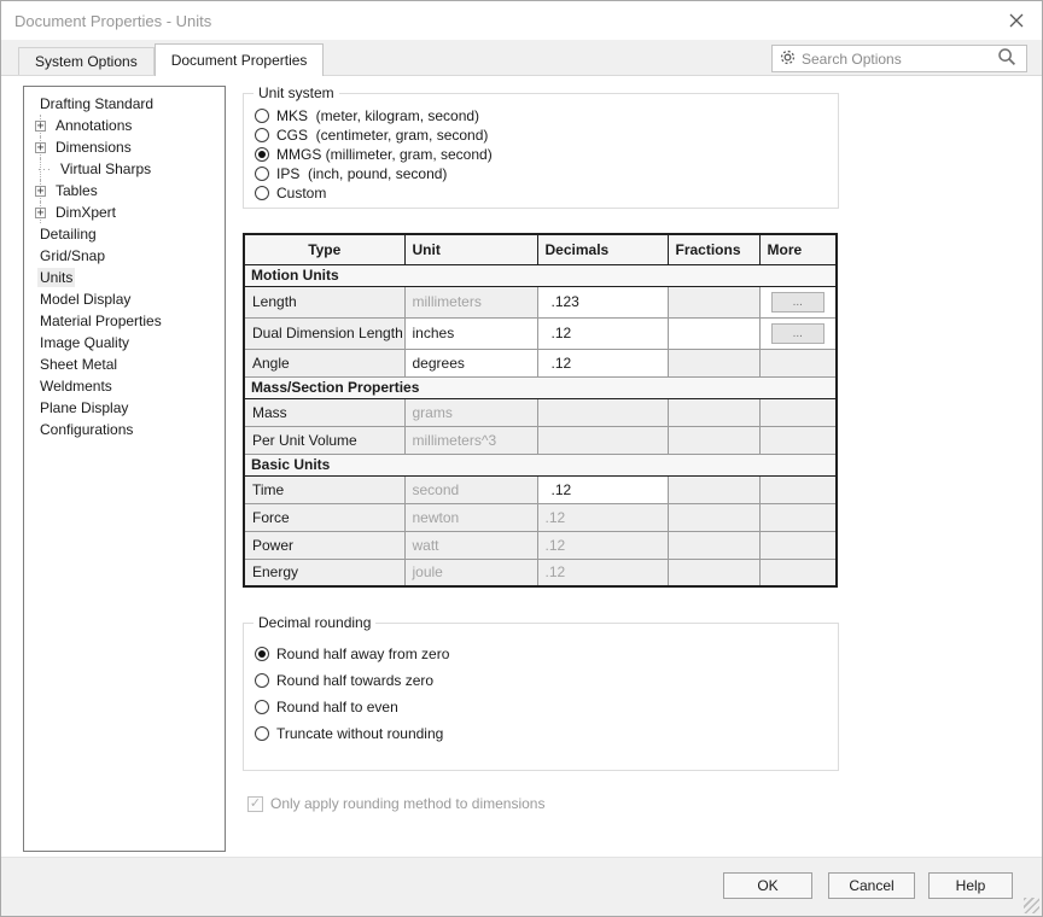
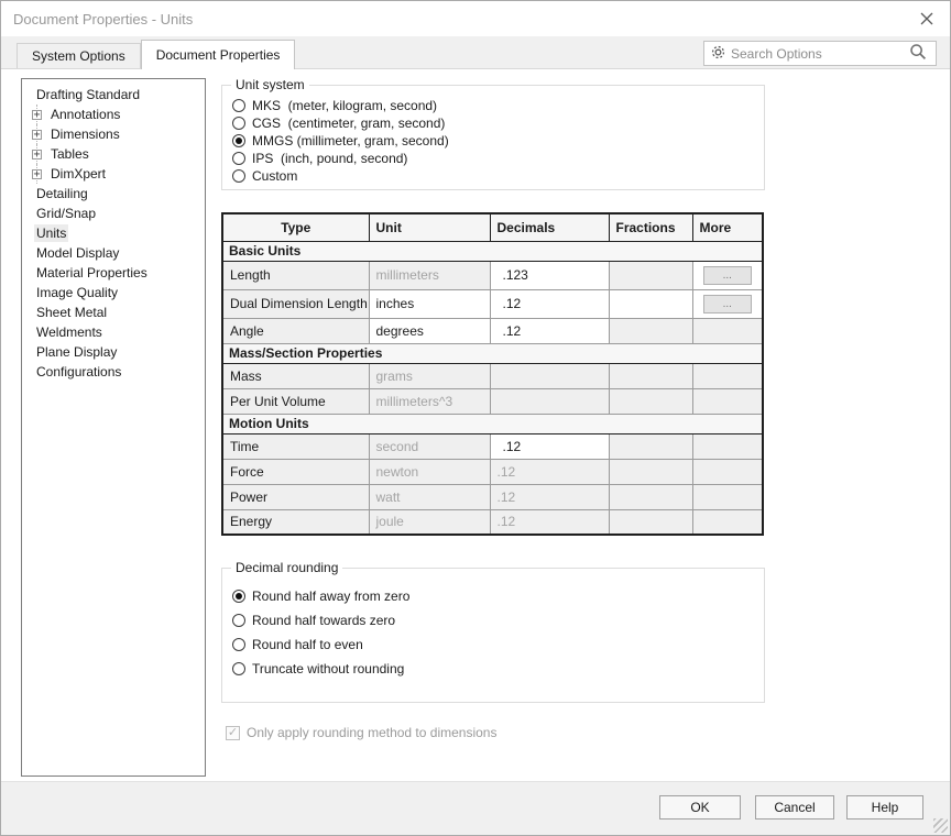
  Document Properties - Units
  System Options
  Document Properties
  Search Options
  Drafting Standard
  +
  Annotations
  +
  Dimensions
- ···
- Virtual Sharps
  +
  Tables
  +
  DimXpert
  Detailing
  Grid/Snap
  Units
  Model Display
  Material Properties
  Image Quality
  Sheet Metal
  Weldments
  Plane Display
  Configurations
  Unit system
  MKS (meter, kilogram, second)
  CGS (centimeter, gram, second)
  MMGS (millimeter, gram, second)
  IPS (inch, pound, second)
  Custom
  Type	Unit	Decimals	Fractions	More
- Motion Units
+ Basic Units
  Length	millimeters	.123		...
  Dual Dimension Length	inches	.12		...
  Angle	degrees	.12
  Mass/Section Properties
  Mass	grams
  Per Unit Volume	millimeters^3
- Basic Units
+ Motion Units
  Time	second	.12
  Force	newton	.12
  Power	watt	.12
  Energy	joule	.12
  Decimal rounding
  Round half away from zero
  Round half towards zero
  Round half to even
  Truncate without rounding
  ✓
  Only apply rounding method to dimensions
  OK
  Cancel
  Help
